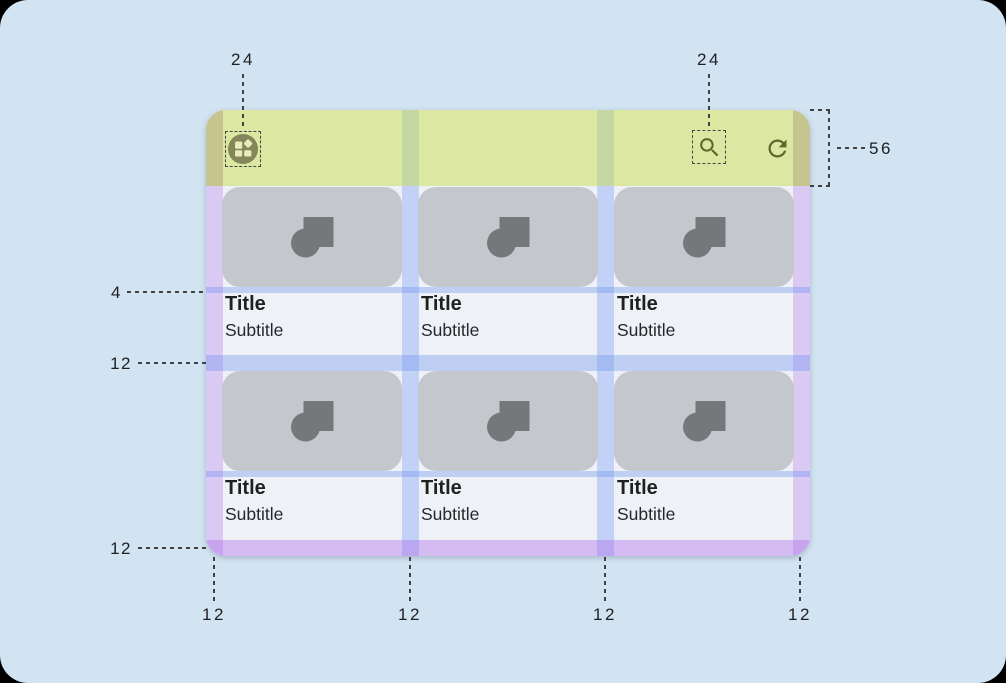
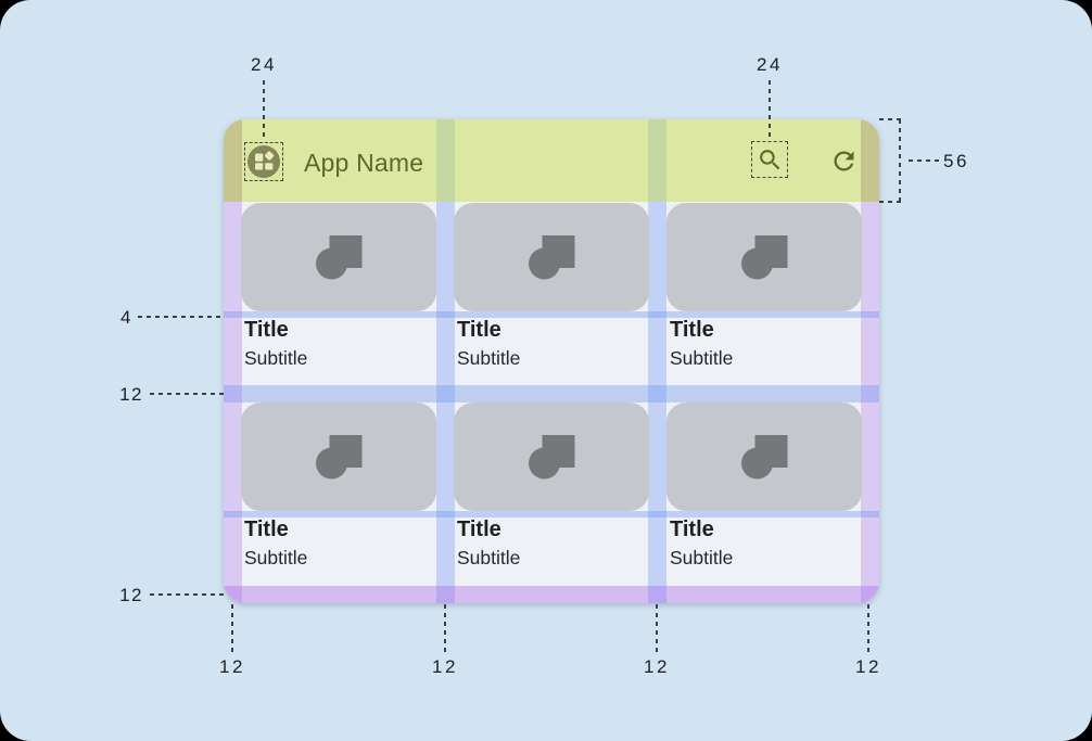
  Title
  Subtitle
  Title
  Subtitle
  Title
  Subtitle
  Title
  Subtitle
  Title
  Subtitle
  Title
  Subtitle
+ App Name
  24
  24
  56
  4
  12
  12
  12
  12
  12
  12
